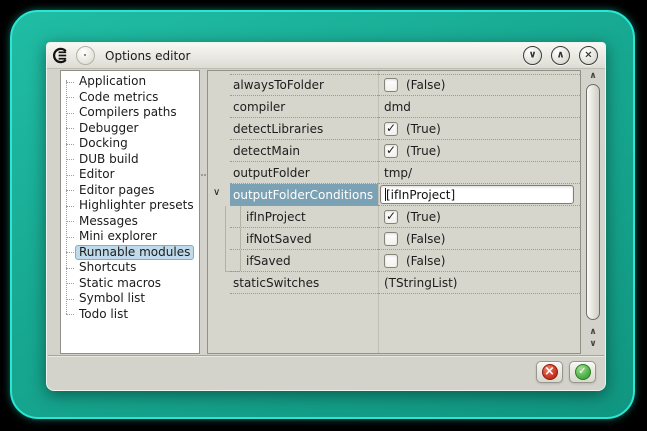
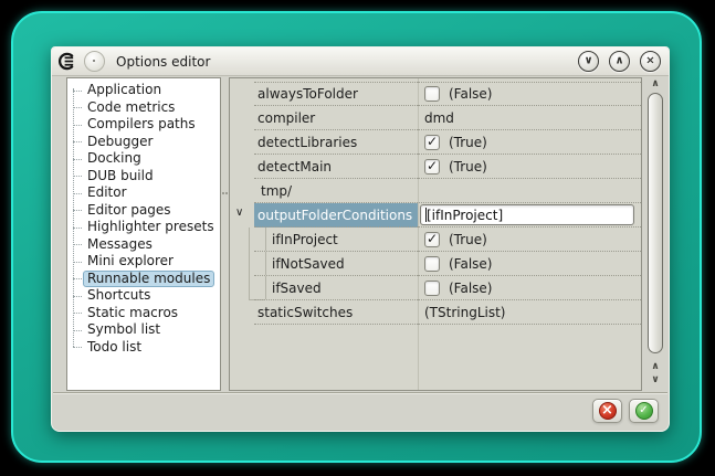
  Options editor
  ∨
  ∧
  ×
  Application
  Code metrics
  Compilers paths
  Debugger
  Docking
  DUB build
  Editor
  Editor pages
  Highlighter presets
  Messages
  Mini explorer
  Runnable modules
  Shortcuts
  Static macros
  Symbol list
  Todo list
  alwaysToFolder
  (False)
  compiler
  dmd
  detectLibraries
  ✓
  (True)
  detectMain
  ✓
  (True)
- outputFolder
  tmp/
  ∨
  outputFolderConditions
  [ifInProject]
  ifInProject
  ✓
  (True)
  ifNotSaved
  (False)
  ifSaved
  (False)
  staticSwitches
  (TStringList)
  ∧
  ∧
  ∨
  ×
  ✓
